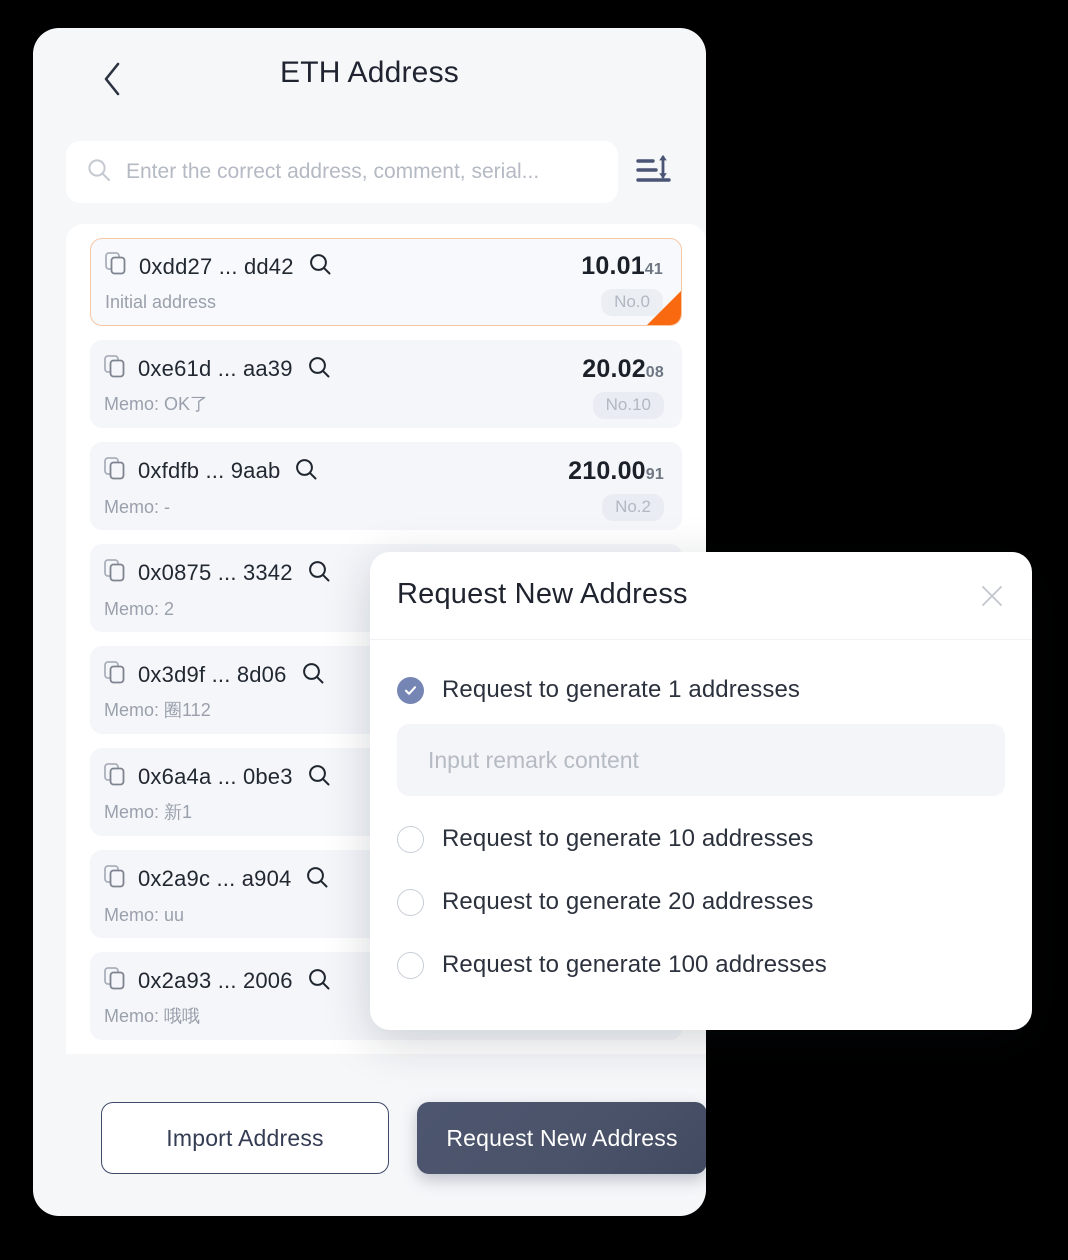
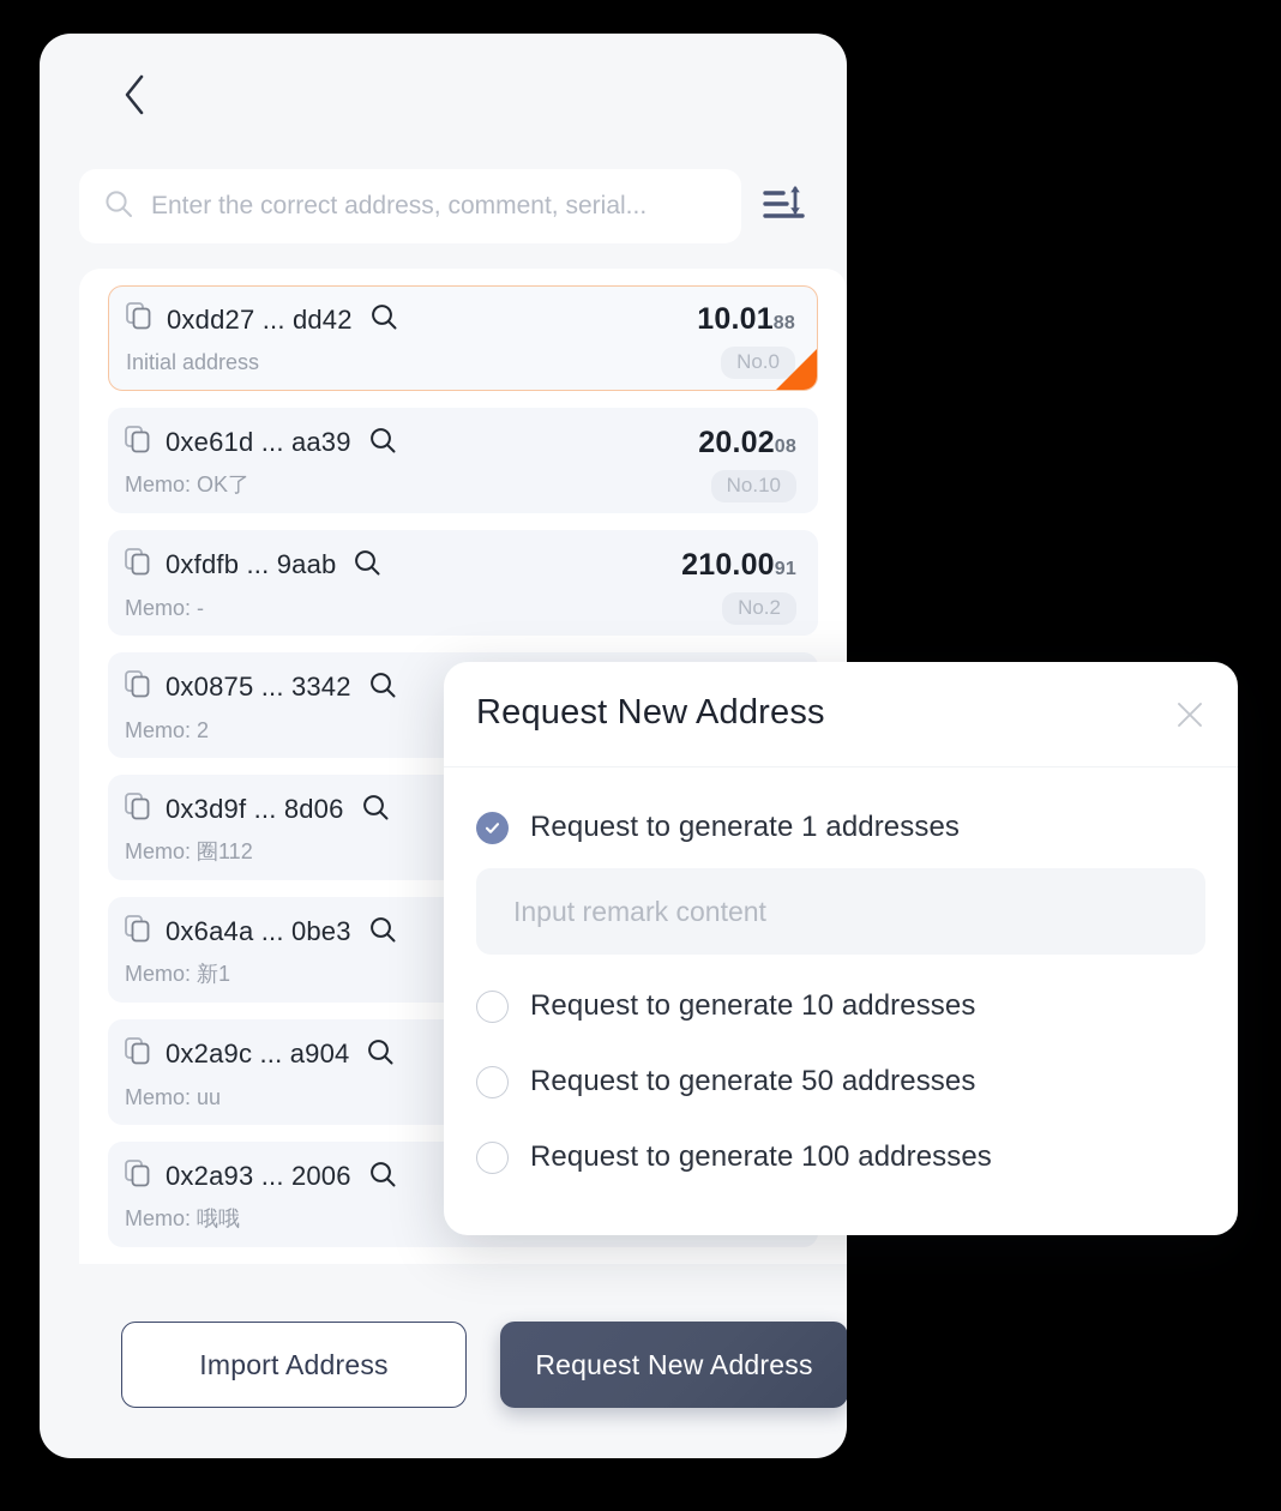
- ETH Address
  Enter the correct address, comment, serial...
  0xdd27 ... dd42
- 10.0141
+ 10.0188
  Initial address
  No.0
  0xe61d ... aa39
  20.0208
  Memo: OK了
  No.10
  0xfdfb ... 9aab
  210.0091
  Memo: -
  No.2
  0x0875 ... 3342
  Memo: 2
  0x3d9f ... 8d06
  Memo: 圈112
  0x6a4a ... 0be3
  Memo: 新1
  0x2a9c ... a904
  Memo: uu
  0x2a93 ... 2006
  Memo: 哦哦
  Import Address
  Request New Address
  Request New Address
  Request to generate 1 addresses
  Input remark content
  Request to generate 10 addresses
- Request to generate 20 addresses
+ Request to generate 50 addresses
  Request to generate 100 addresses
